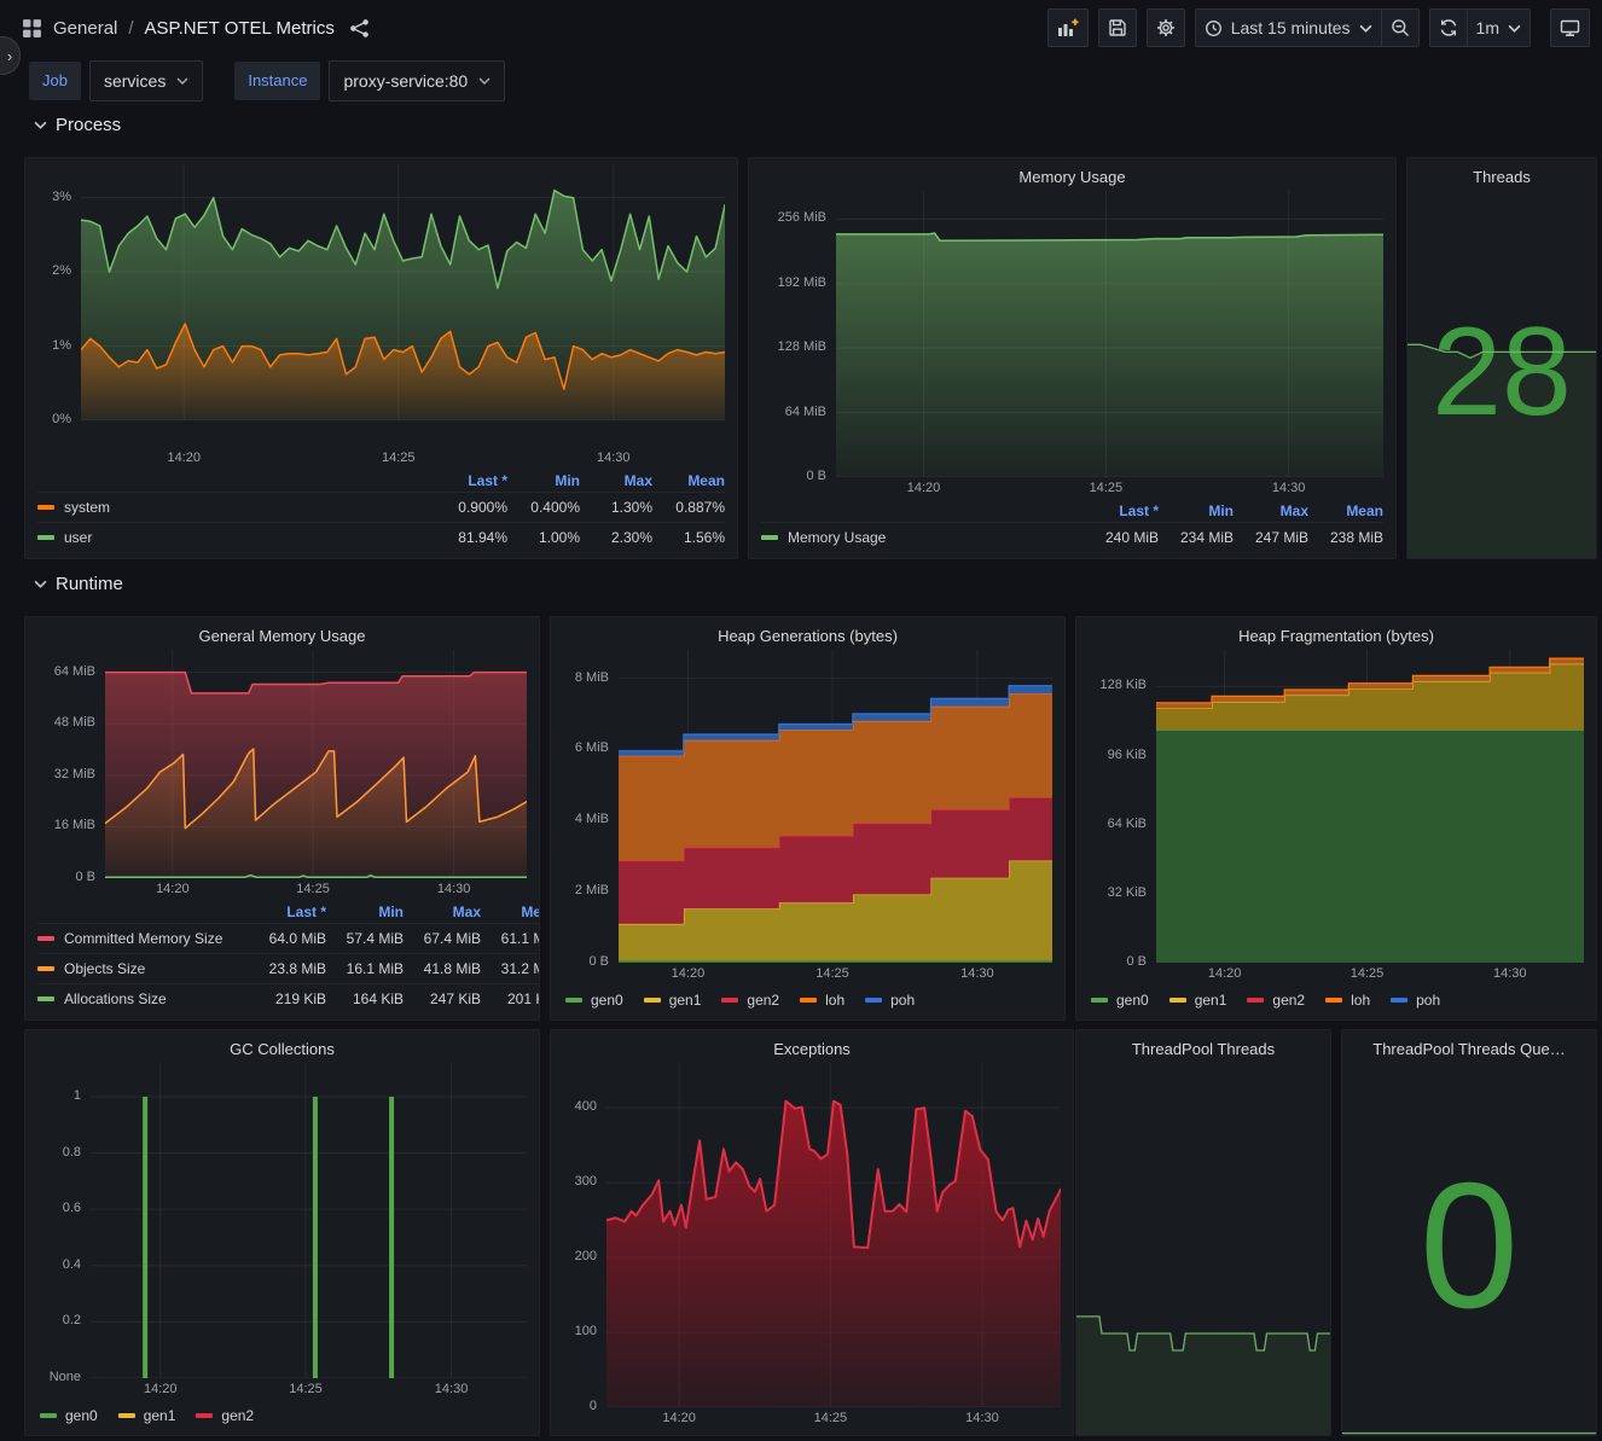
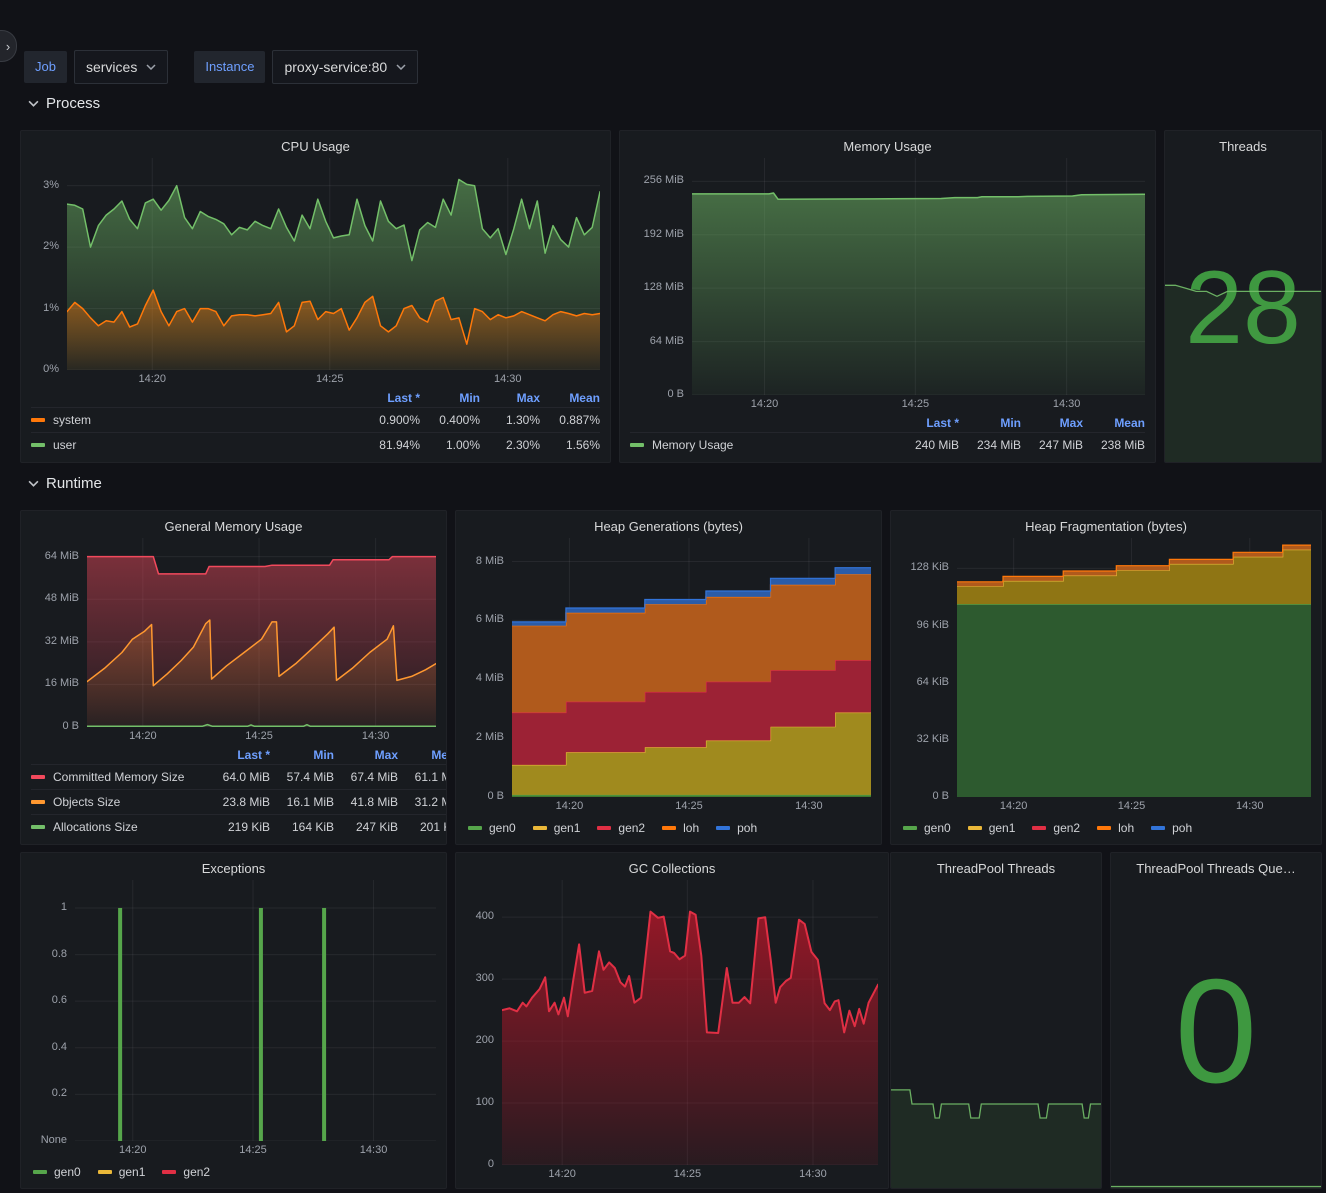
- General
- /
- ASP.NET OTEL Metrics
- Last 15 minutes
- 1m
  ›
  Job
  services
  Instance
  proxy-service:80
  Process
+ CPU Usage
  0%
  1%
  2%
  3%
  14:20
  14:25
  14:30
  Last *
  Min
  Max
  Mean
  system
  0.900%
  0.400%
  1.30%
  0.887%
  user
  81.94%
  1.00%
  2.30%
  1.56%
  Memory Usage
  0 B
  64 MiB
  128 MiB
  192 MiB
  256 MiB
  14:20
  14:25
  14:30
  Last *
  Min
  Max
  Mean
  Memory Usage
  240 MiB
  234 MiB
  247 MiB
  238 MiB
  Threads
  28
  Runtime
  General Memory Usage
  0 B
  16 MiB
  32 MiB
  48 MiB
  64 MiB
  14:20
  14:25
  14:30
  Last *
  Min
  Max
  Committed Memory Size
  64.0 MiB
  57.4 MiB
  67.4 MiB
  Objects Size
  23.8 MiB
  16.1 MiB
  41.8 MiB
  Allocations Size
  219 KiB
  164 KiB
  247 KiB
  Heap Generations (bytes)
  0 B
  2 MiB
  4 MiB
  6 MiB
  8 MiB
  14:20
  14:25
  14:30
  gen0
  gen1
  gen2
  loh
  poh
  Heap Fragmentation (bytes)
  0 B
  32 KiB
  64 KiB
  96 KiB
  128 KiB
  14:20
  14:25
  14:30
  gen0
  gen1
  gen2
  loh
  poh
- GC Collections
+ Exceptions
  None
  0.2
  0.4
  0.6
  0.8
  1
  14:20
  14:25
  14:30
  gen0
  gen1
  gen2
- Exceptions
+ GC Collections
  0
  100
  200
  300
  400
  14:20
  14:25
  14:30
  ThreadPool Threads
  ThreadPool Threads Que…
  0
